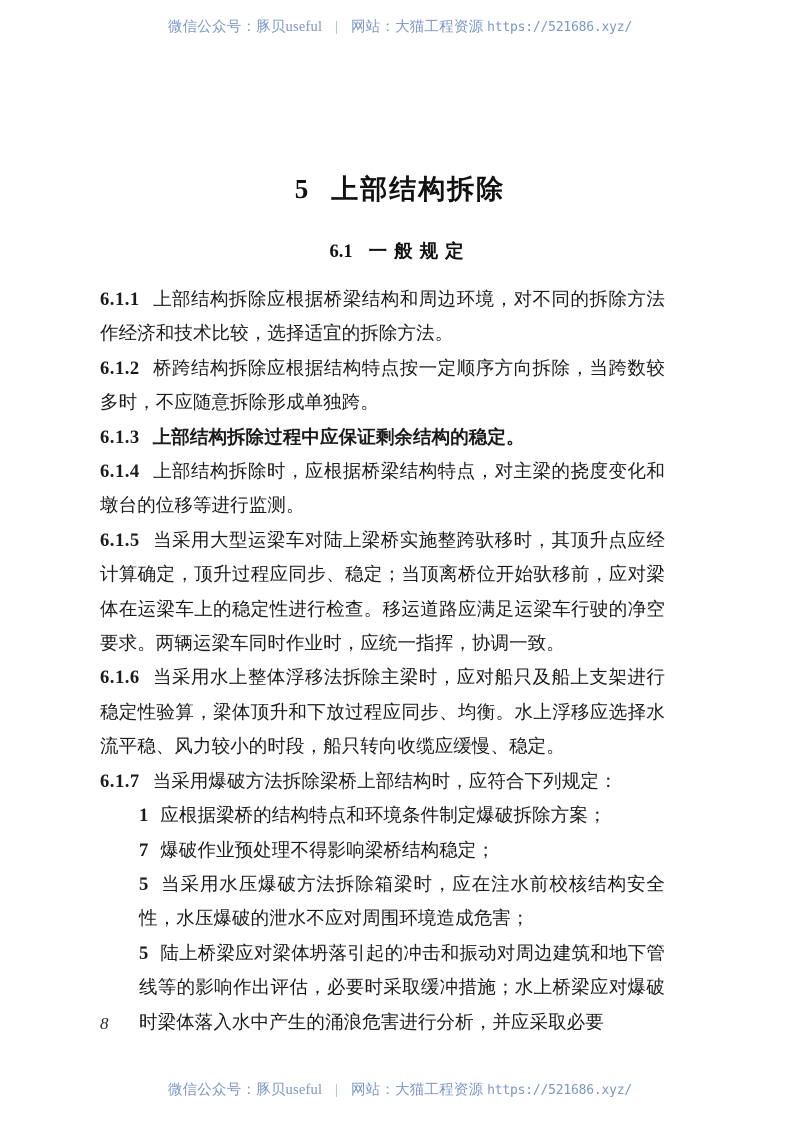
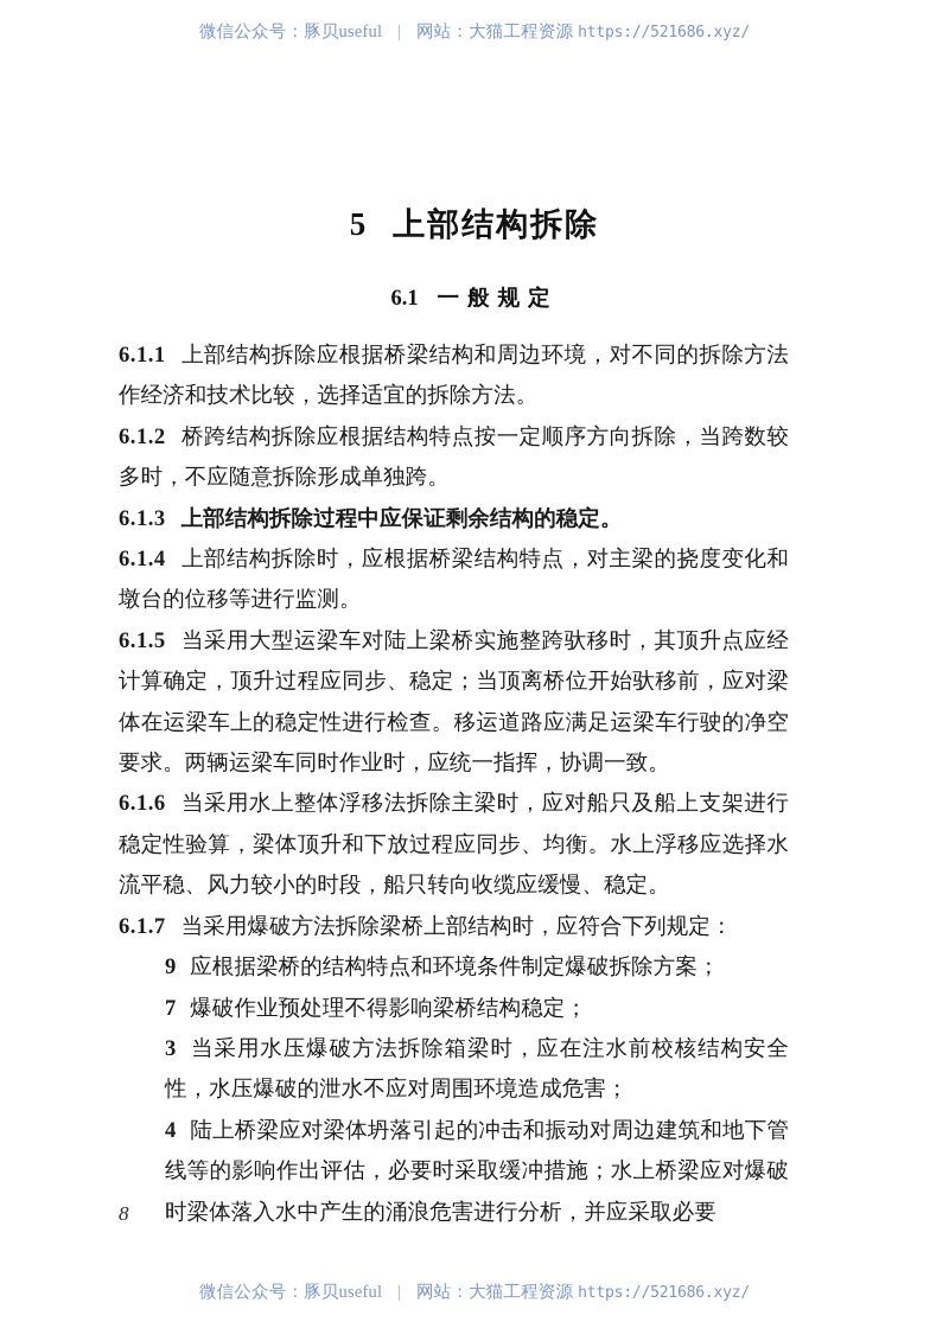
  微信公众号：豚贝useful | 网站：大猫工程资源 https://521686.xyz/
  5 上部结构拆除
  6.1 一般规定
  6.1.1 上部结构拆除应根据桥梁结构和周边环境，对不同的拆除方法作经济和技术比较，选择适宜的拆除方法。
  6.1.2 桥跨结构拆除应根据结构特点按一定顺序方向拆除，当跨数较多时，不应随意拆除形成单独跨。
  6.1.3 上部结构拆除过程中应保证剩余结构的稳定。
  6.1.4 上部结构拆除时，应根据桥梁结构特点，对主梁的挠度变化和墩台的位移等进行监测。
  6.1.5 当采用大型运梁车对陆上梁桥实施整跨驮移时，其顶升点应经计算确定，顶升过程应同步、稳定；当顶离桥位开始驮移前，应对梁体在运梁车上的稳定性进行检查。移运道路应满足运梁车行驶的净空要求。两辆运梁车同时作业时，应统一指挥，协调一致。
  6.1.6 当采用水上整体浮移法拆除主梁时，应对船只及船上支架进行稳定性验算，梁体顶升和下放过程应同步、均衡。水上浮移应选择水流平稳、风力较小的时段，船只转向收缆应缓慢、稳定。
  6.1.7 当采用爆破方法拆除梁桥上部结构时，应符合下列规定：
- 1 应根据梁桥的结构特点和环境条件制定爆破拆除方案；
+ 9 应根据梁桥的结构特点和环境条件制定爆破拆除方案；
  7 爆破作业预处理不得影响梁桥结构稳定；
- 5 当采用水压爆破方法拆除箱梁时，应在注水前校核结构安全性，水压爆破的泄水不应对周围环境造成危害；
+ 3 当采用水压爆破方法拆除箱梁时，应在注水前校核结构安全性，水压爆破的泄水不应对周围环境造成危害；
- 5 陆上桥梁应对梁体坍落引起的冲击和振动对周边建筑和地下管线等的影响作出评估，必要时采取缓冲措施；水上桥梁应对爆破时梁体落入水中产生的涌浪危害进行分析，并应采取必要
+ 4 陆上桥梁应对梁体坍落引起的冲击和振动对周边建筑和地下管线等的影响作出评估，必要时采取缓冲措施；水上桥梁应对爆破时梁体落入水中产生的涌浪危害进行分析，并应采取必要
  8
  微信公众号：豚贝useful | 网站：大猫工程资源 https://521686.xyz/
